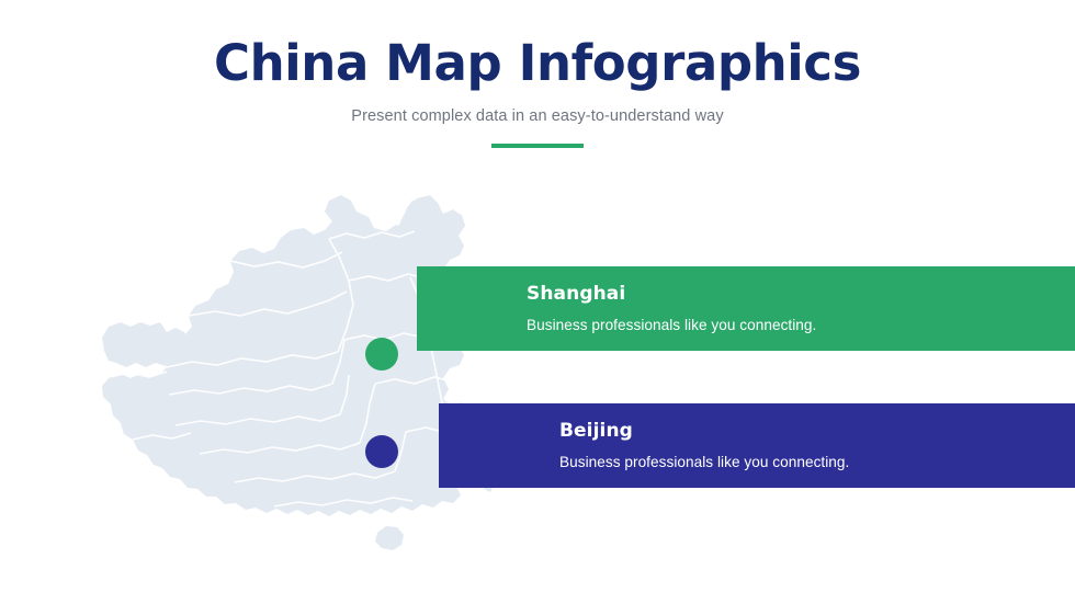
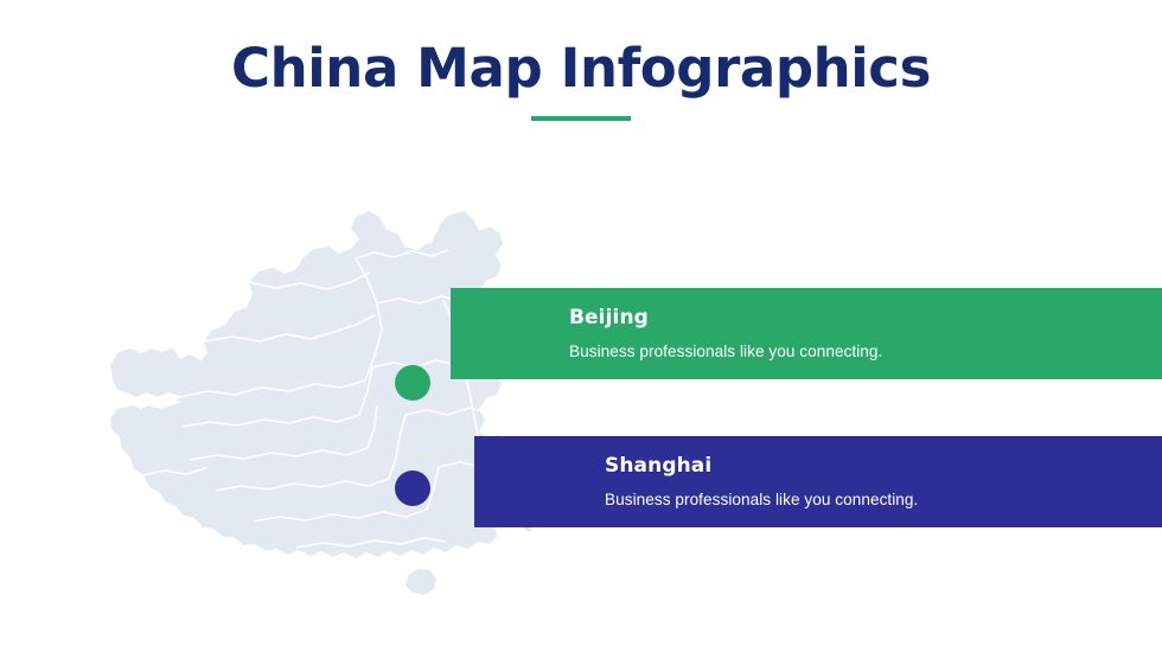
  China Map Infographics
- Present complex data in an easy-to-understand way
- Shanghai
+ Beijing
  Business professionals like you connecting.
- Beijing
+ Shanghai
  Business professionals like you connecting.
